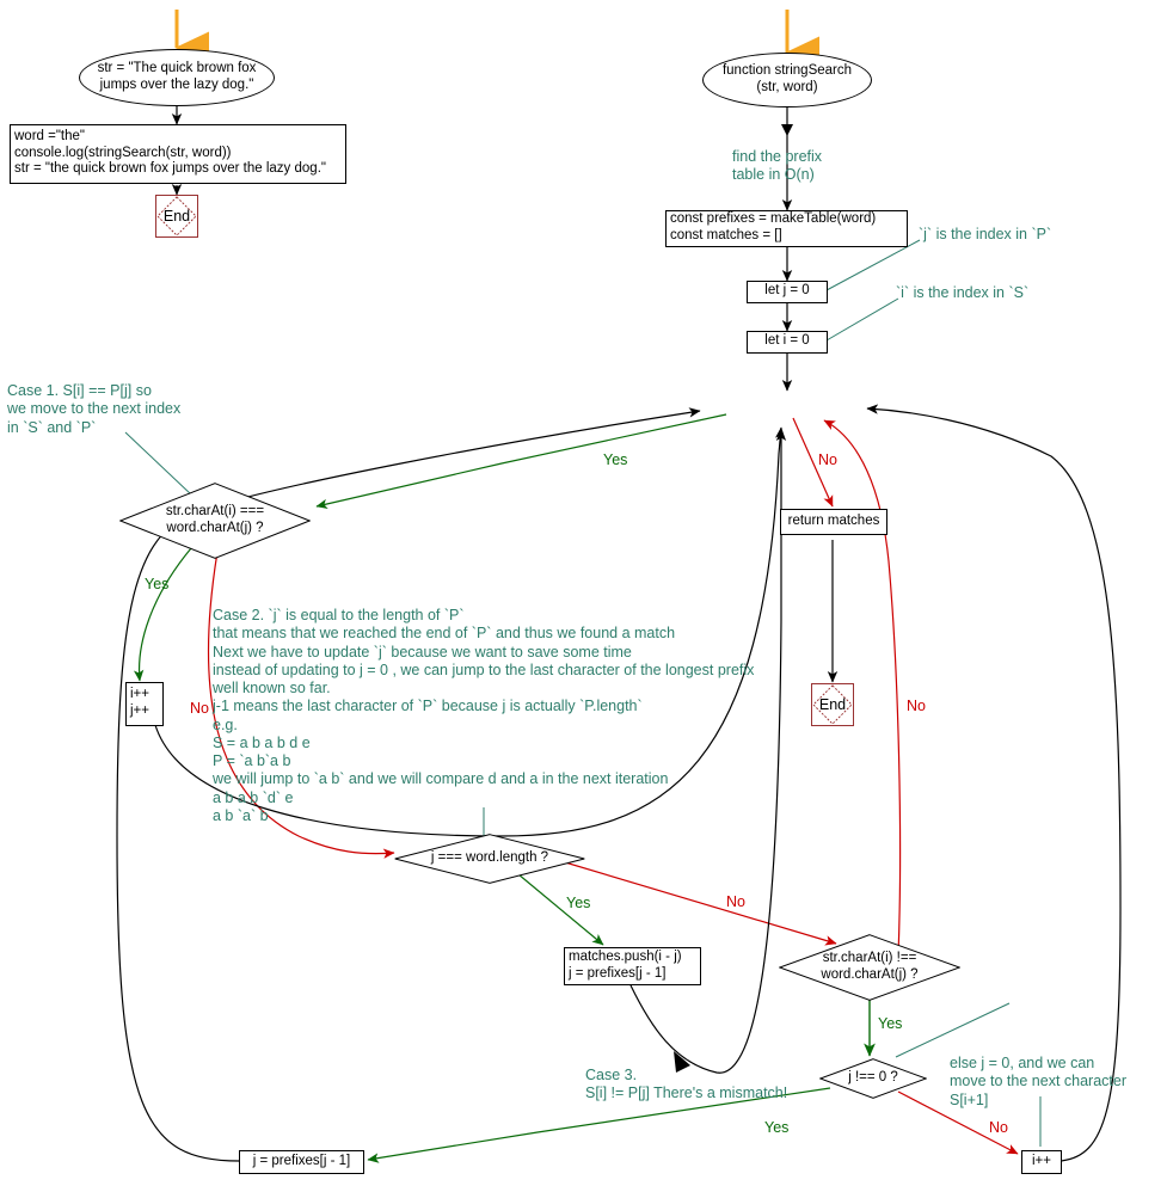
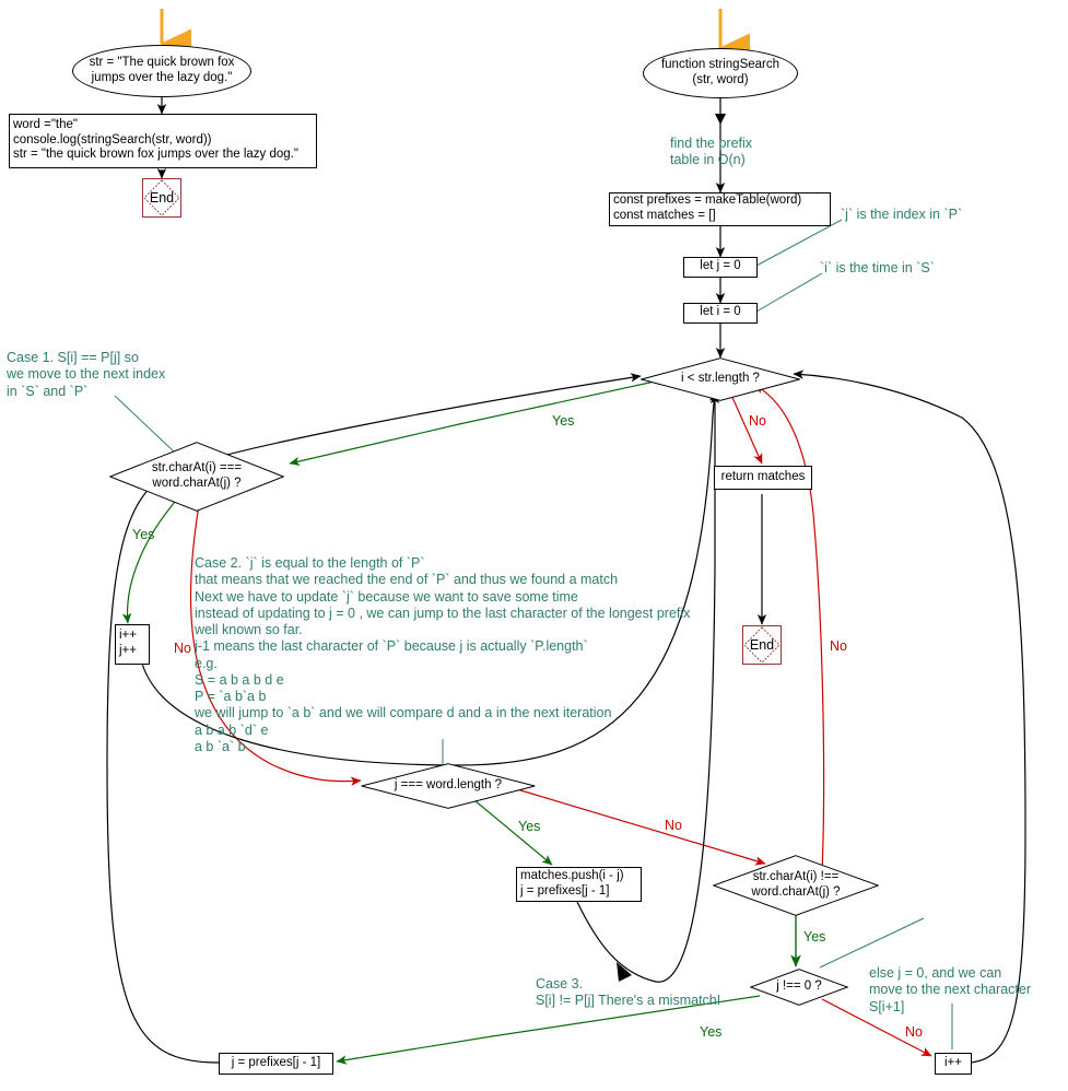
  str = "The quick brown fox
  jumps over the lazy dog."
  word ="the"
  console.log(stringSearch(str, word))
  str = "the quick brown fox jumps over the lazy dog."
  End
  function stringSearch
  (str, word)
  const prefixes = makeTable(word)
  const matches = []
  let j = 0
  let i = 0
+ i < str.length ?
  return matches
  End
  str.charAt(i) ===
  word.charAt(j) ?
  i++
  j++
  j === word.length ?
  matches.push(i - j)
  j = prefixes[j - 1]
  str.charAt(i) !==
  word.charAt(j) ?
  j !== 0 ?
  j = prefixes[j - 1]
  i++
  find the prefix
  table in O(n)
  `j` is the index in `P`
- `i` is the index in `S`
+ `i` is the time in `S`
  Case 1. S[i] == P[j] so
  we move to the next index
  in `S` and `P`
  Case 2. `j` is equal to the length of `P`
  that means that we reached the end of `P` and thus we found a match
  Next we have to update `j` because we want to save some time
  instead of updating to j = 0 , we can jump to the last character of the longest prefix
  well known so far.
  j-1 means the last character of `P` because j is actually `P.length`
  e.g.
  S = a b a b d e
  P = `a b`a b
  we will jump to `a b` and we will compare d and a in the next iteration
  a b a b `d` e
  a b `a` b
  Case 3.
  S[i] != P[j] There's a mismatch!
  else j = 0, and we can
  move to the next character
  S[i+1]
  Yes
  No
  No
  Yes
  No
  Yes
  No
  Yes
  Yes
  No
